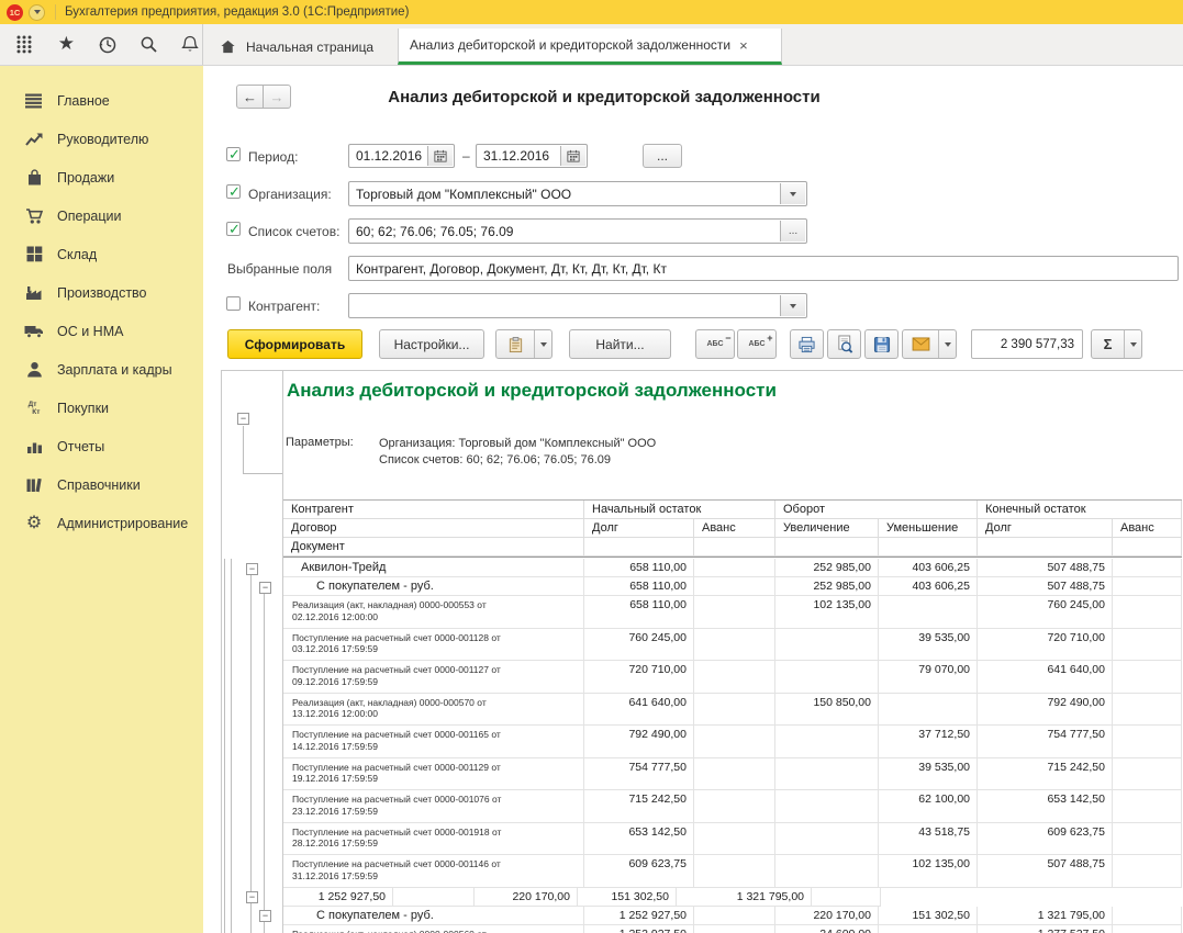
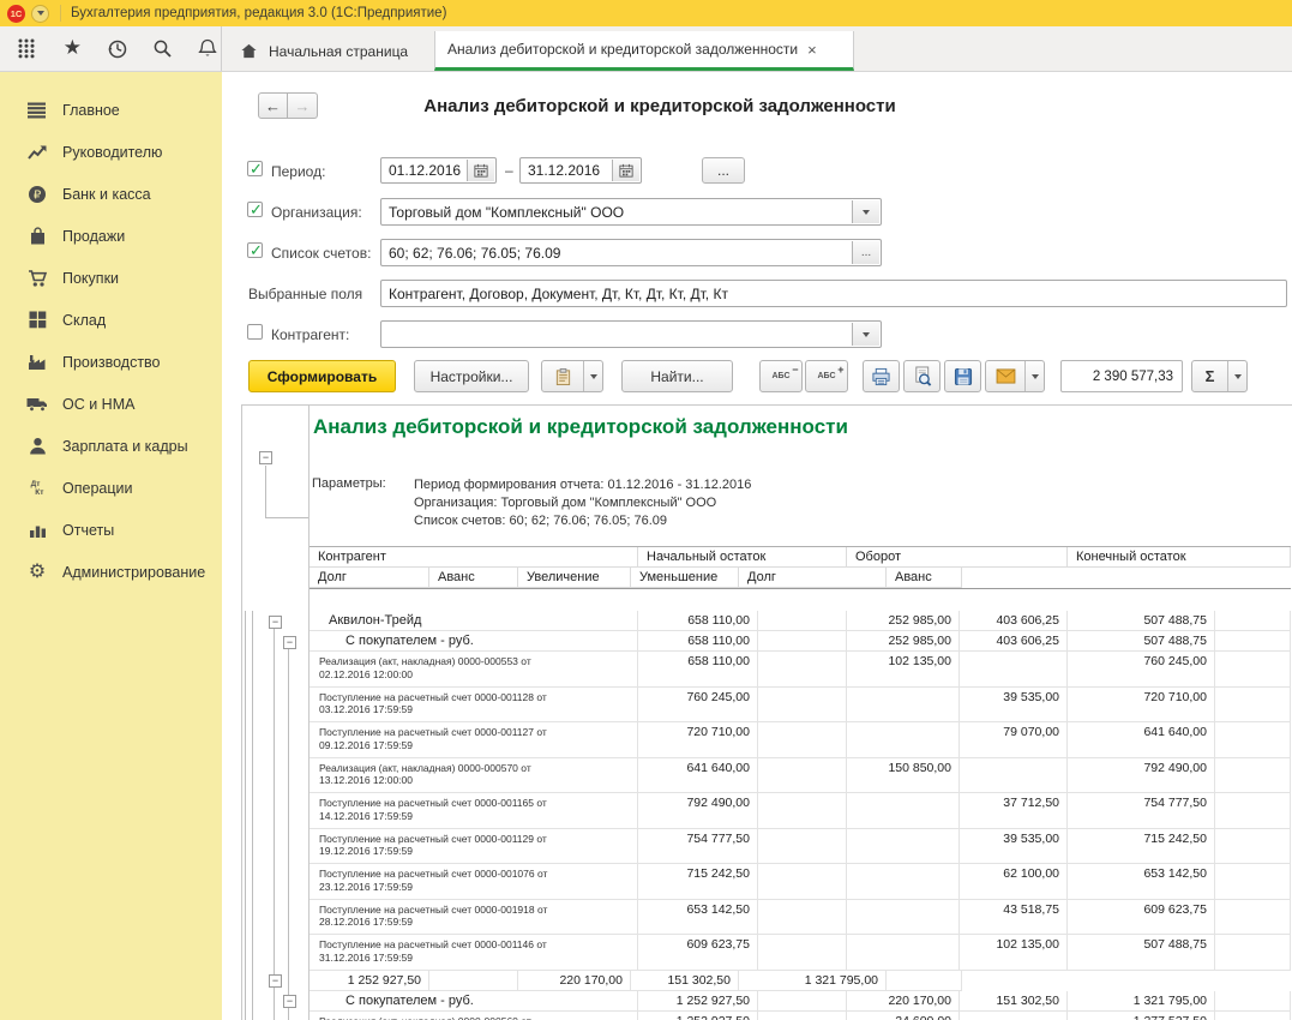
  1С
  Бухгалтерия предприятия, редакция 3.0 (1С:Предприятие)
  ★
  Начальная страница
  Анализ дебиторской и кредиторской задолженности
  ×
  Главное
  Руководителю
+ ₽
+ Банк и касса
  Продажи
- Операции
+ Покупки
  Склад
  Производство
  ОС и НМА
  Зарплата и кадры
- Покупки
+ Операции
  Отчеты
- Справочники
  ⚙
  Администрирование
  ←
  →
  Анализ дебиторской и кредиторской задолженности
  Период:
  01.12.2016
  –
  31.12.2016
  ...
  Организация:
  Торговый дом "Комплексный" ООО
  Список счетов:
  60; 62; 76.06; 76.05; 76.09
  ...
  Выбранные поля
  Контрагент, Договор, Документ, Дт, Кт, Дт, Кт, Дт, Кт
  Контрагент:
  Сформировать
  Настройки...
  Найти...
  −
  +
  2 390 577,33
  Σ
  −
  −
  −
  −
  −
  Анализ дебиторской и кредиторской задолженности
  Параметры:
+ Период формирования отчета: 01.12.2016 - 31.12.2016
  Организация: Торговый дом "Комплексный" ООО
  Список счетов: 60; 62; 76.06; 76.05; 76.09
  Контрагент
  Начальный остаток
  Оборот
  Конечный остаток
- Договор
  Долг
  Аванс
  Увеличение
  Уменьшение
  Долг
  Аванс
- Документ
  Аквилон-Трейд
  658 110,00
  252 985,00
  403 606,25
  507 488,75
  С покупателем - руб.
  658 110,00
  252 985,00
  403 606,25
  507 488,75
  Реализация (акт, накладная) 0000-000553 от
  02.12.2016 12:00:00
  658 110,00
  102 135,00
  760 245,00
  Поступление на расчетный счет 0000-001128 от
  03.12.2016 17:59:59
  760 245,00
  39 535,00
  720 710,00
  Поступление на расчетный счет 0000-001127 от
  09.12.2016 17:59:59
  720 710,00
  79 070,00
  641 640,00
  Реализация (акт, накладная) 0000-000570 от
  13.12.2016 12:00:00
  641 640,00
  150 850,00
  792 490,00
  Поступление на расчетный счет 0000-001165 от
  14.12.2016 17:59:59
  792 490,00
  37 712,50
  754 777,50
  Поступление на расчетный счет 0000-001129 от
  19.12.2016 17:59:59
  754 777,50
  39 535,00
  715 242,50
  Поступление на расчетный счет 0000-001076 от
  23.12.2016 17:59:59
  715 242,50
  62 100,00
  653 142,50
  Поступление на расчетный счет 0000-001918 от
  28.12.2016 17:59:59
  653 142,50
  43 518,75
  609 623,75
  Поступление на расчетный счет 0000-001146 от
  31.12.2016 17:59:59
  609 623,75
  102 135,00
  507 488,75
  1 252 927,50
  220 170,00
  151 302,50
  1 321 795,00
  С покупателем - руб.
  1 252 927,50
  220 170,00
  151 302,50
  1 321 795,00
